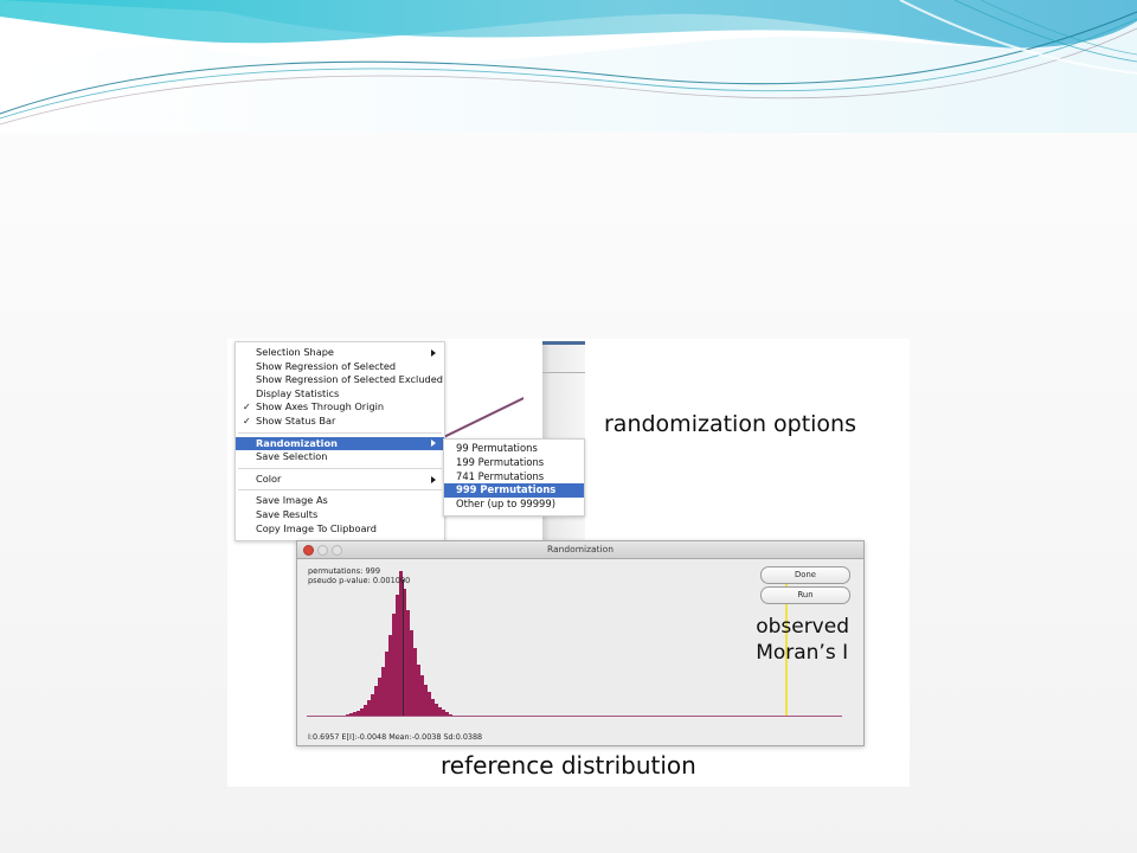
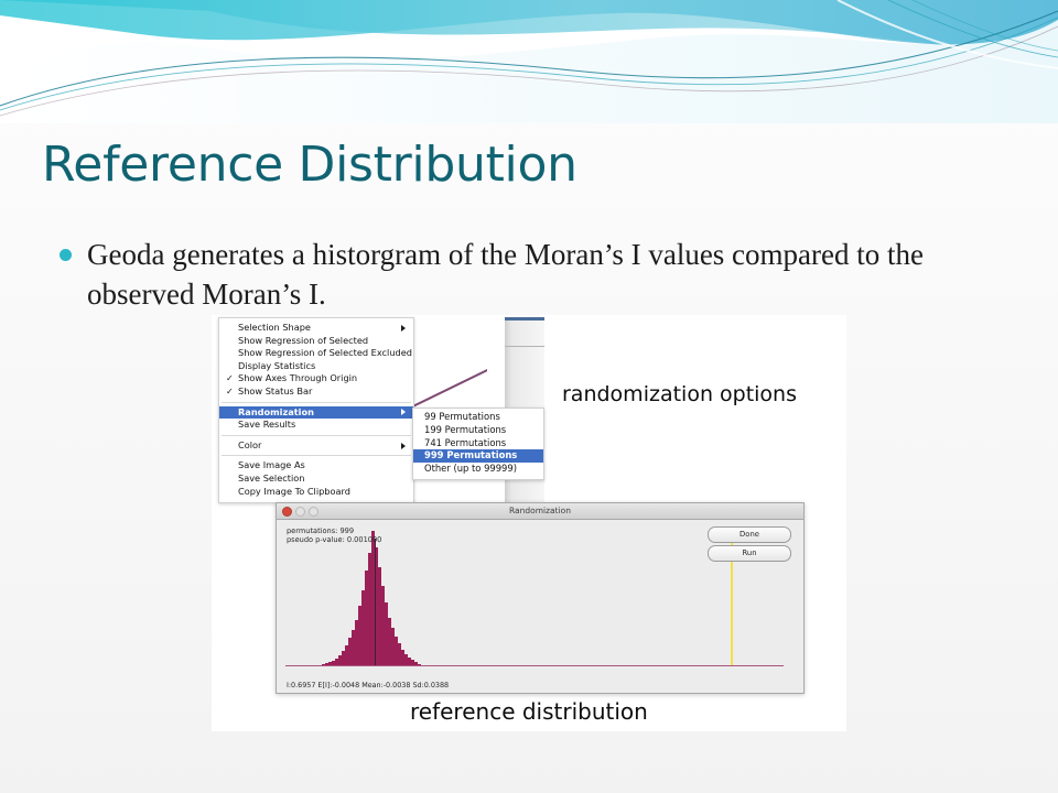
+ Reference Distribution
+ Geoda generates a historgram of the Moran’s I values compared to the observed Moran’s I.
  Selection Shape
  Show Regression of Selected
  Show Regression of Selected Excluded
  Display Statistics
  Show Axes Through Origin
  Show Status Bar
  Randomization
- Save Selection
+ Save Results
  Color
  Save Image As
- Save Results
+ Save Selection
  Copy Image To Clipboard
  99 Permutations
  199 Permutations
  741 Permutations
  999 Permutations
  Other (up to 99999)
  randomization options
  Randomization
  permutations: 999
  pseudo p-value: 0.001000
  Done
  Run
- observed
- Moran’s I
  I:0.6957 E[I]:-0.0048 Mean:-0.0038 Sd:0.0388
  reference distribution
